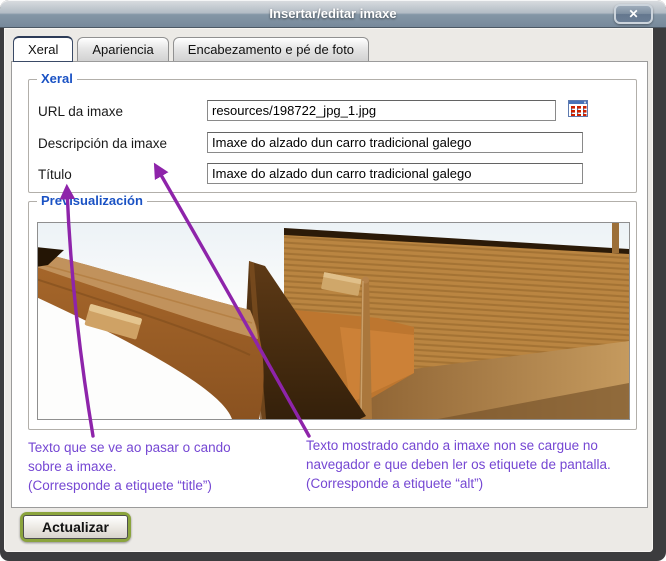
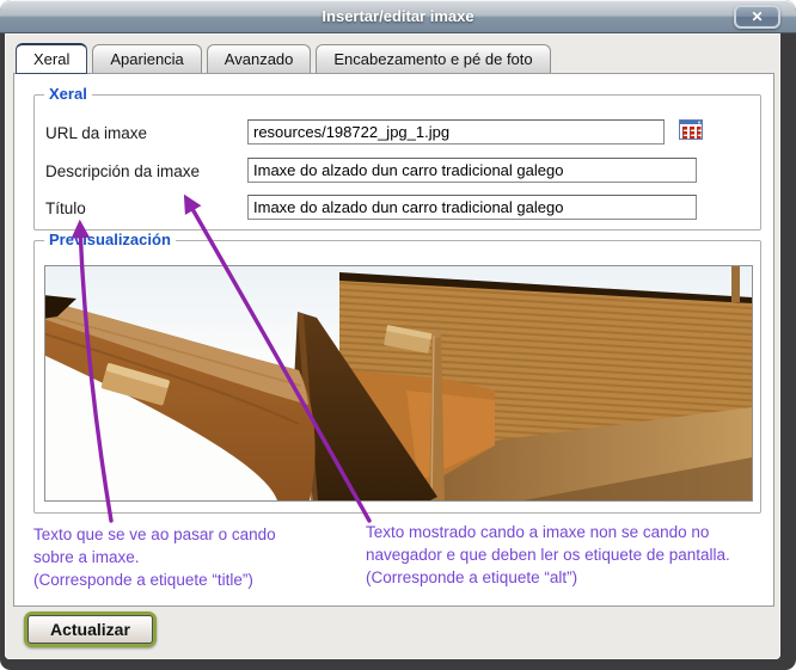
  Insertar/editar imaxe
  ✕
  Xeral
  Apariencia
+ Avanzado
  Encabezamento e pé de foto
  Xeral
  URL da imaxe
  resources/198722_jpg_1.jpg
  Descripción da imaxe
  Imaxe do alzado dun carro tradicional galego
  Título
  Imaxe do alzado dun carro tradicional galego
  Previsualización
  Texto que se ve ao pasar o cando
  sobre a imaxe.
  (Corresponde a etiquete “title”)
- Texto mostrado cando a imaxe non se cargue no
+ Texto mostrado cando a imaxe non se cando no
  navegador e que deben ler os etiquete de pantalla.
  (Corresponde a etiquete “alt”)
  Actualizar
